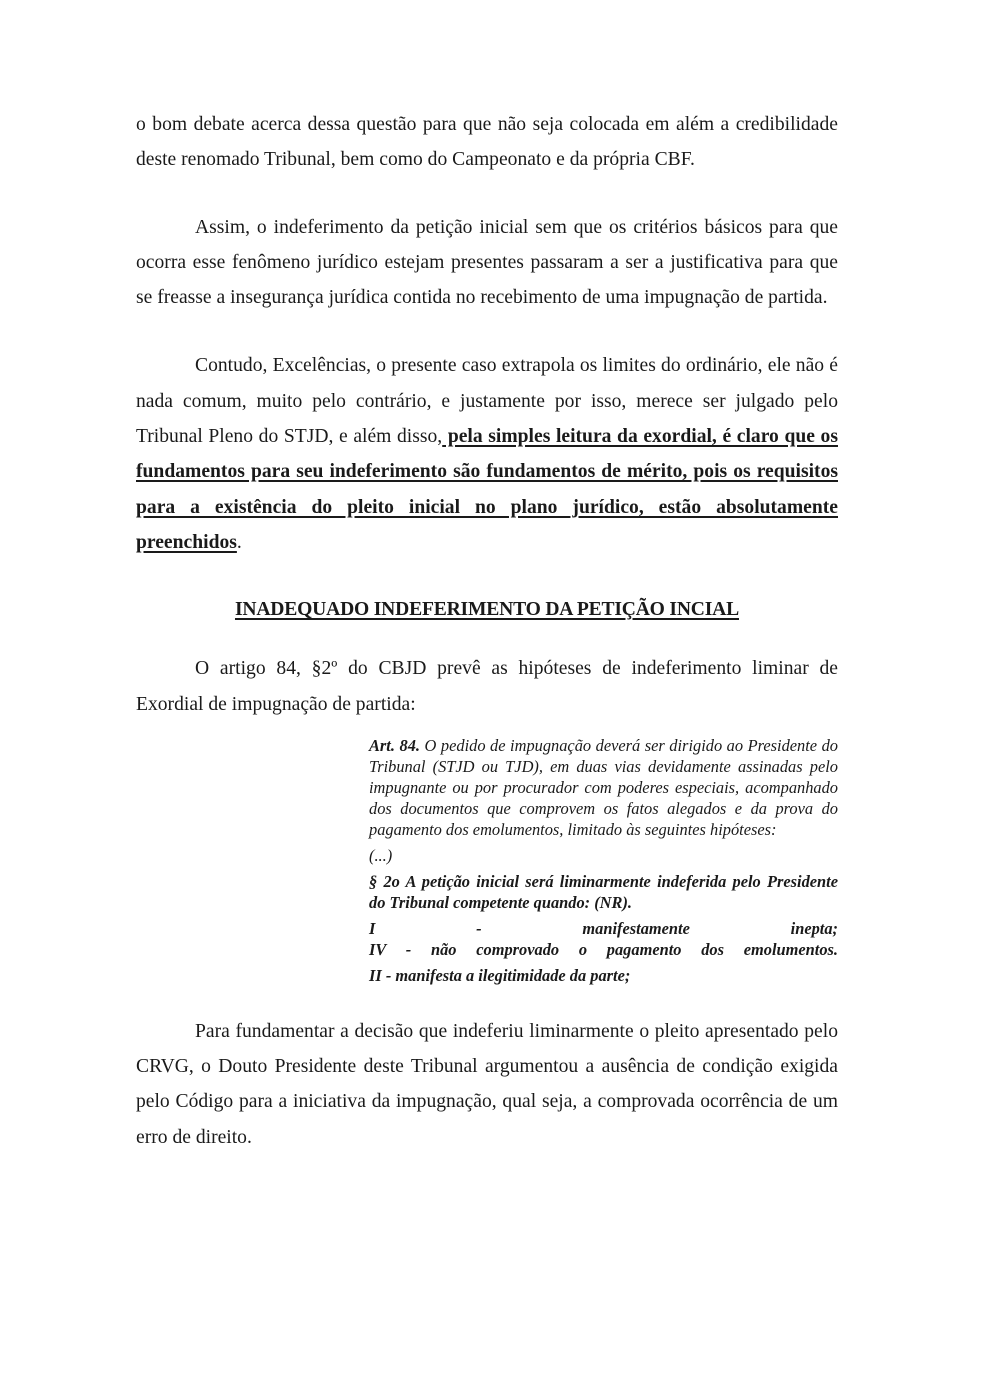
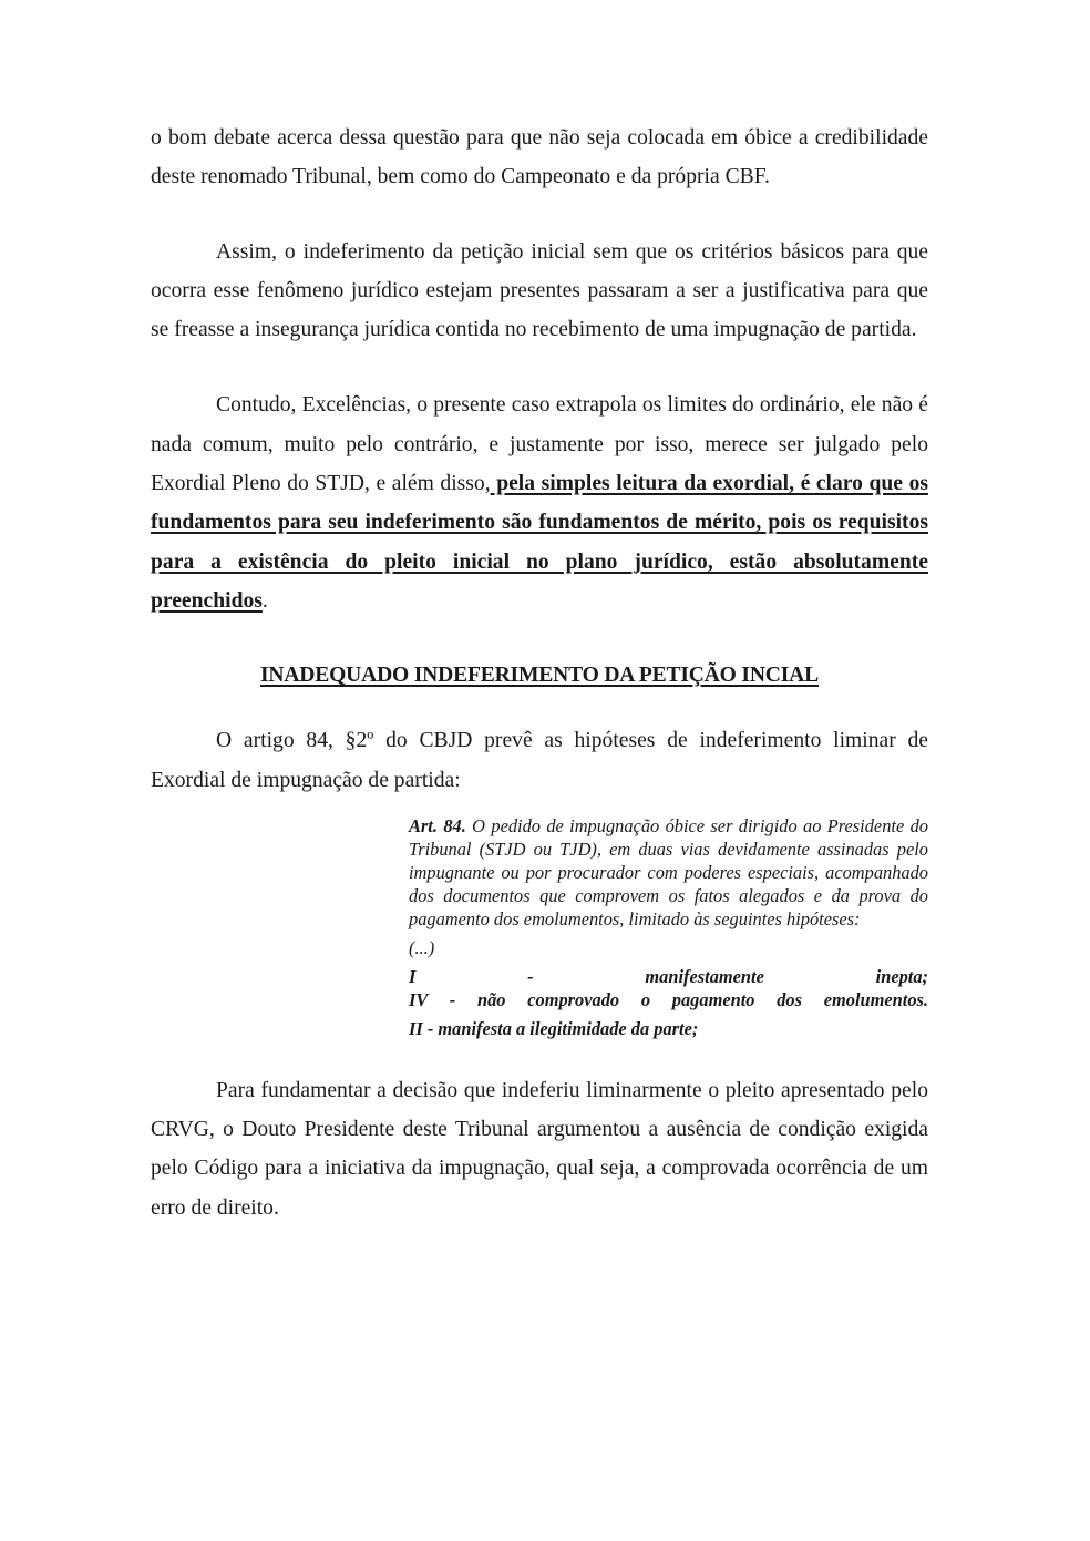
- o bom debate acerca dessa questão para que não seja colocada em além a credibilidade deste renomado Tribunal, bem como do Campeonato e da própria CBF.
+ o bom debate acerca dessa questão para que não seja colocada em óbice a credibilidade deste renomado Tribunal, bem como do Campeonato e da própria CBF.
  Assim, o indeferimento da petição inicial sem que os critérios básicos para que ocorra esse fenômeno jurídico estejam presentes passaram a ser a justificativa para que se freasse a insegurança jurídica contida no recebimento de uma impugnação de partida.
- Contudo, Excelências, o presente caso extrapola os limites do ordinário, ele não é nada comum, muito pelo contrário, e justamente por isso, merece ser julgado pelo Tribunal Pleno do STJD, e além disso, pela simples leitura da exordial, é claro que os fundamentos para seu indeferimento são fundamentos de mérito, pois os requisitos para a existência do pleito inicial no plano jurídico, estão absolutamente preenchidos.
+ Contudo, Excelências, o presente caso extrapola os limites do ordinário, ele não é nada comum, muito pelo contrário, e justamente por isso, merece ser julgado pelo Exordial Pleno do STJD, e além disso, pela simples leitura da exordial, é claro que os fundamentos para seu indeferimento são fundamentos de mérito, pois os requisitos para a existência do pleito inicial no plano jurídico, estão absolutamente preenchidos.
  INADEQUADO INDEFERIMENTO DA PETIÇÃO INCIAL
  O artigo 84, §2º do CBJD prevê as hipóteses de indeferimento liminar de Exordial de impugnação de partida:
- Art. 84. O pedido de impugnação deverá ser dirigido ao Presidente do Tribunal (STJD ou TJD), em duas vias devidamente assinadas pelo impugnante ou por procurador com poderes especiais, acompanhado dos documentos que comprovem os fatos alegados e da prova do pagamento dos emolumentos, limitado às seguintes hipóteses:
+ Art. 84. O pedido de impugnação óbice ser dirigido ao Presidente do Tribunal (STJD ou TJD), em duas vias devidamente assinadas pelo impugnante ou por procurador com poderes especiais, acompanhado dos documentos que comprovem os fatos alegados e da prova do pagamento dos emolumentos, limitado às seguintes hipóteses:
  (...)
- § 2o A petição inicial será liminarmente indeferida pelo Presidente do Tribunal competente quando: (NR).
  I - manifestamente inepta;
  IV - não comprovado o pagamento dos emolumentos.
  II - manifesta a ilegitimidade da parte;
  Para fundamentar a decisão que indeferiu liminarmente o pleito apresentado pelo CRVG, o Douto Presidente deste Tribunal argumentou a ausência de condição exigida pelo Código para a iniciativa da impugnação, qual seja, a comprovada ocorrência de um erro de direito.
